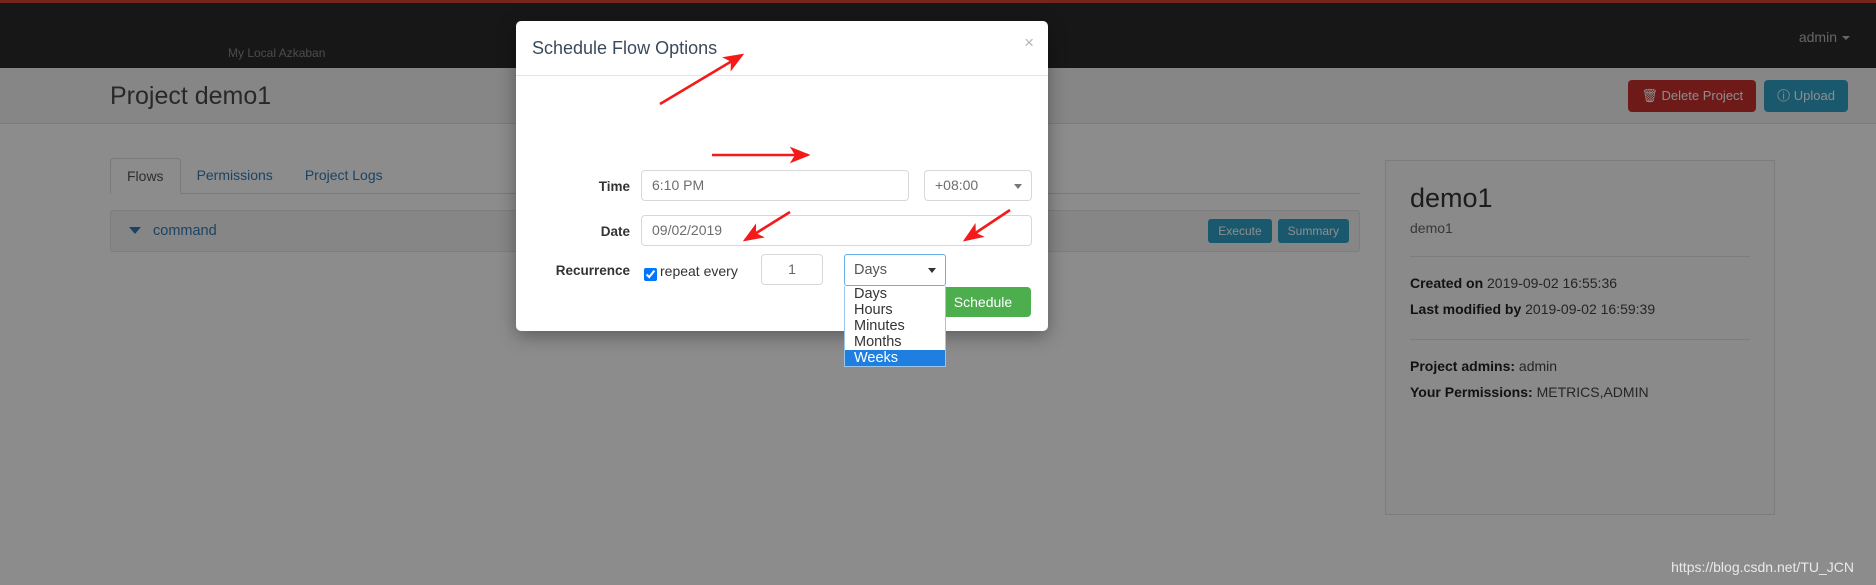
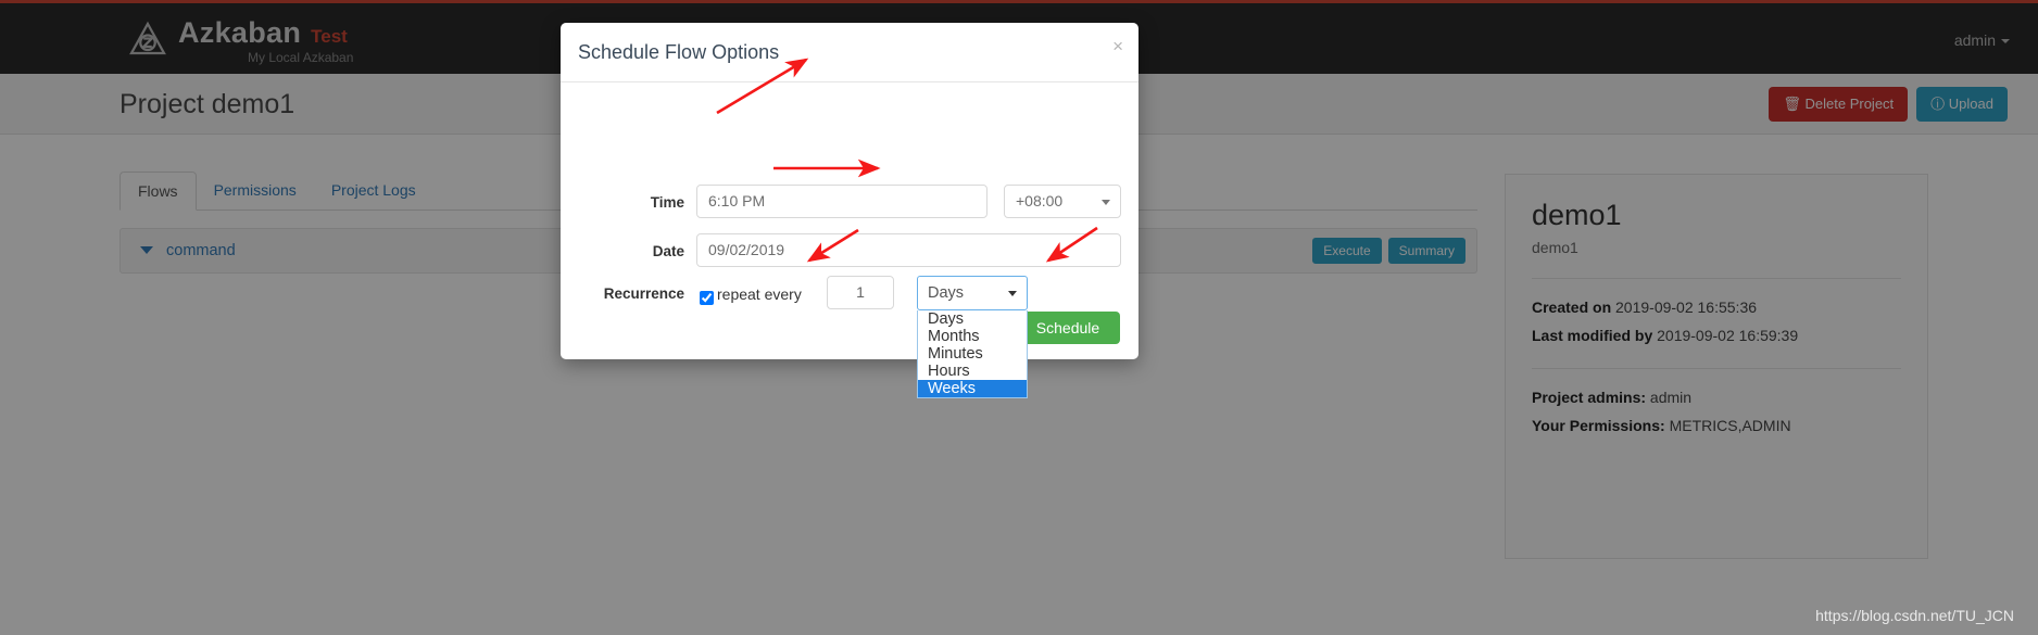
+ Azkaban
+ Test
  My Local Azkaban
  admin
  Project demo1
  🗑 Delete Project
  ⓘ Upload
  Flows
  Permissions
  Project Logs
  command
  Execute
  Summary
  demo1
  demo1
  Created on 2019-09-02 16:55:36
  Last modified by 2019-09-02 16:59:39
  Project admins: admin
  Your Permissions: METRICS,ADMIN
  Schedule Flow Options
  ×
  Time
  6:10 PM
  +08:00
  Date
  09/02/2019
  Recurrence
  repeat every
  1
  Days
  Days
- Hours
+ Months
  Minutes
- Months
+ Hours
  Weeks
  Schedule
  https://blog.csdn.net/TU_JCN
